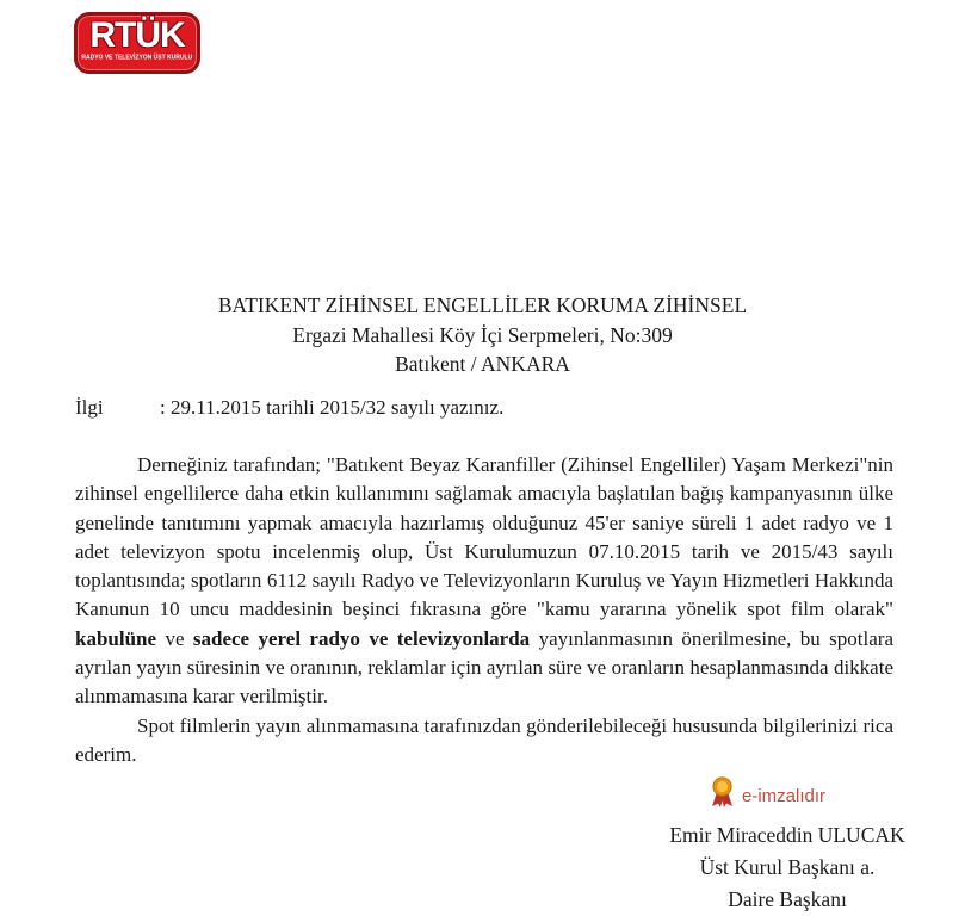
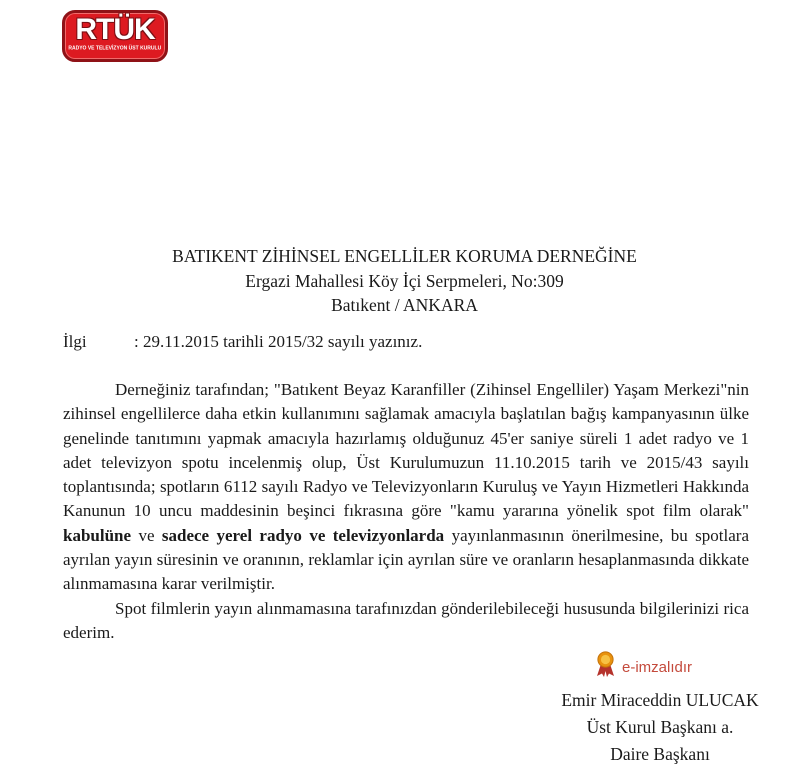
  RTÜK
- BATIKENT ZİHİNSEL ENGELLİLER KORUMA ZİHİNSEL
+ BATIKENT ZİHİNSEL ENGELLİLER KORUMA DERNEĞİNE
  Ergazi Mahallesi Köy İçi Serpmeleri, No:309
  Batıkent / ANKARA
  İlgi : 29.11.2015 tarihli 2015/32 sayılı yazınız.
- Derneğiniz tarafından; "Batıkent Beyaz Karanfiller (Zihinsel Engelliler) Yaşam Merkezi"nin zihinsel engellilerce daha etkin kullanımını sağlamak amacıyla başlatılan bağış kampanyasının ülke genelinde tanıtımını yapmak amacıyla hazırlamış olduğunuz 45'er saniye süreli 1 adet radyo ve 1 adet televizyon spotu incelenmiş olup, Üst Kurulumuzun 07.10.2015 tarih ve 2015/43 sayılı toplantısında; spotların 6112 sayılı Radyo ve Televizyonların Kuruluş ve Yayın Hizmetleri Hakkında Kanunun 10 uncu maddesinin beşinci fıkrasına göre "kamu yararına yönelik spot film olarak" kabulüne ve sadece yerel radyo ve televizyonlarda yayınlanmasının önerilmesine, bu spotlara ayrılan yayın süresinin ve oranının, reklamlar için ayrılan süre ve oranların hesaplanmasında dikkate alınmamasına karar verilmiştir.
+ Derneğiniz tarafından; "Batıkent Beyaz Karanfiller (Zihinsel Engelliler) Yaşam Merkezi"nin zihinsel engellilerce daha etkin kullanımını sağlamak amacıyla başlatılan bağış kampanyasının ülke genelinde tanıtımını yapmak amacıyla hazırlamış olduğunuz 45'er saniye süreli 1 adet radyo ve 1 adet televizyon spotu incelenmiş olup, Üst Kurulumuzun 11.10.2015 tarih ve 2015/43 sayılı toplantısında; spotların 6112 sayılı Radyo ve Televizyonların Kuruluş ve Yayın Hizmetleri Hakkında Kanunun 10 uncu maddesinin beşinci fıkrasına göre "kamu yararına yönelik spot film olarak" kabulüne ve sadece yerel radyo ve televizyonlarda yayınlanmasının önerilmesine, bu spotlara ayrılan yayın süresinin ve oranının, reklamlar için ayrılan süre ve oranların hesaplanmasında dikkate alınmamasına karar verilmiştir.
  Spot filmlerin yayın alınmamasına tarafınızdan gönderilebileceği hususunda bilgilerinizi rica ederim.
  e-imzalıdır
  Emir Miraceddin ULUCAK
  Üst Kurul Başkanı a.
  Daire Başkanı
